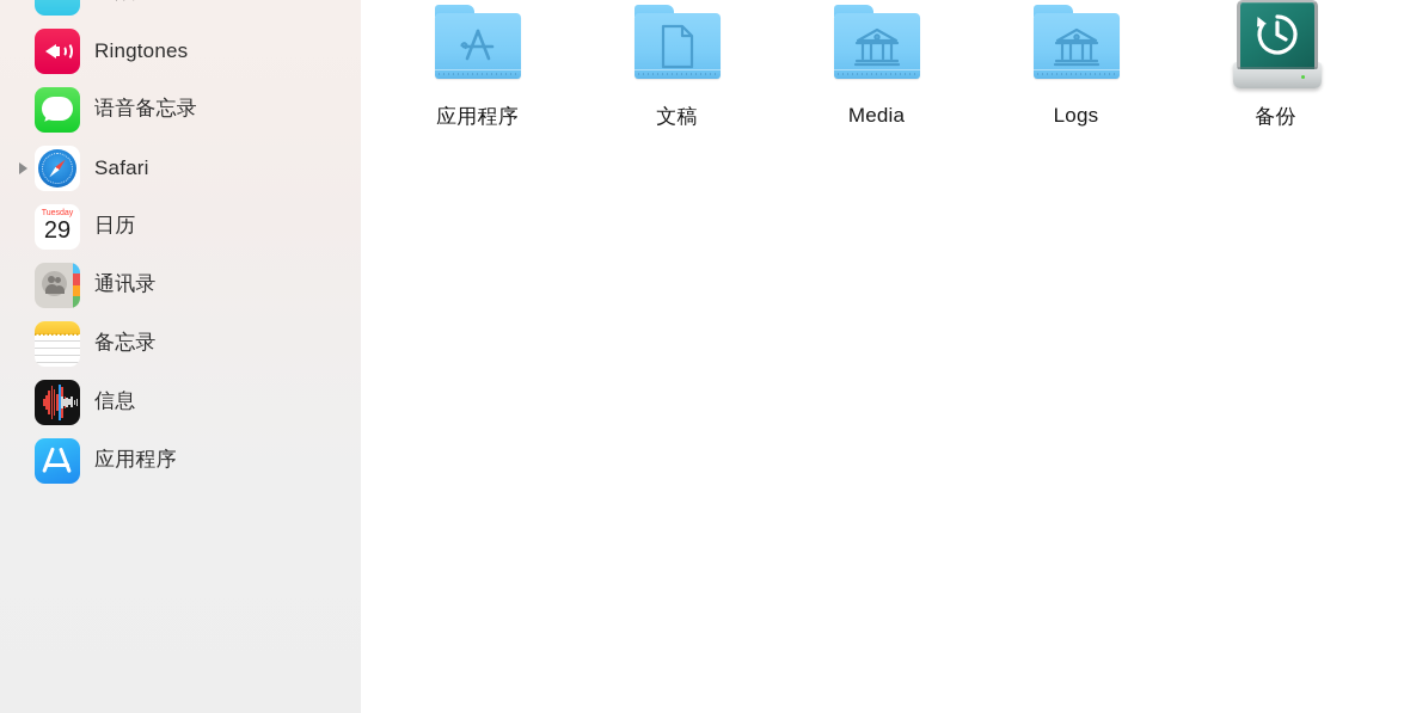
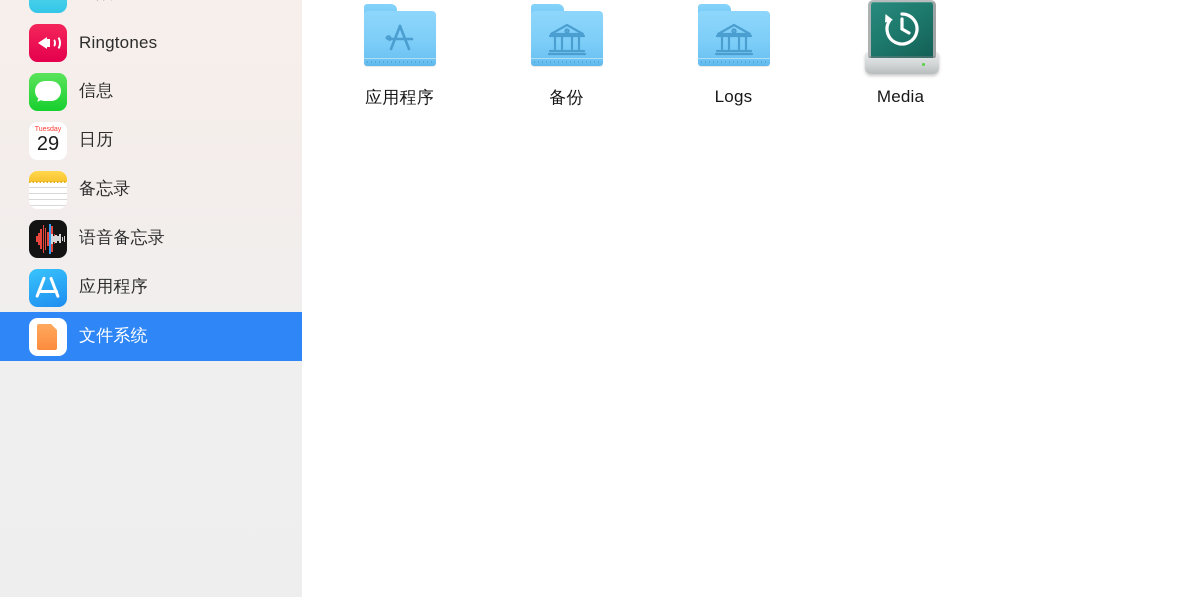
  Ringtones
- 语音备忘录
+ 信息
- Safari
  29
  日历
- 通讯录
  备忘录
- 信息
+ 语音备忘录
  应用程序
+ 文件系统
  应用程序
- 文稿
- Media
+ 备份
  Logs
- 备份
+ Media
